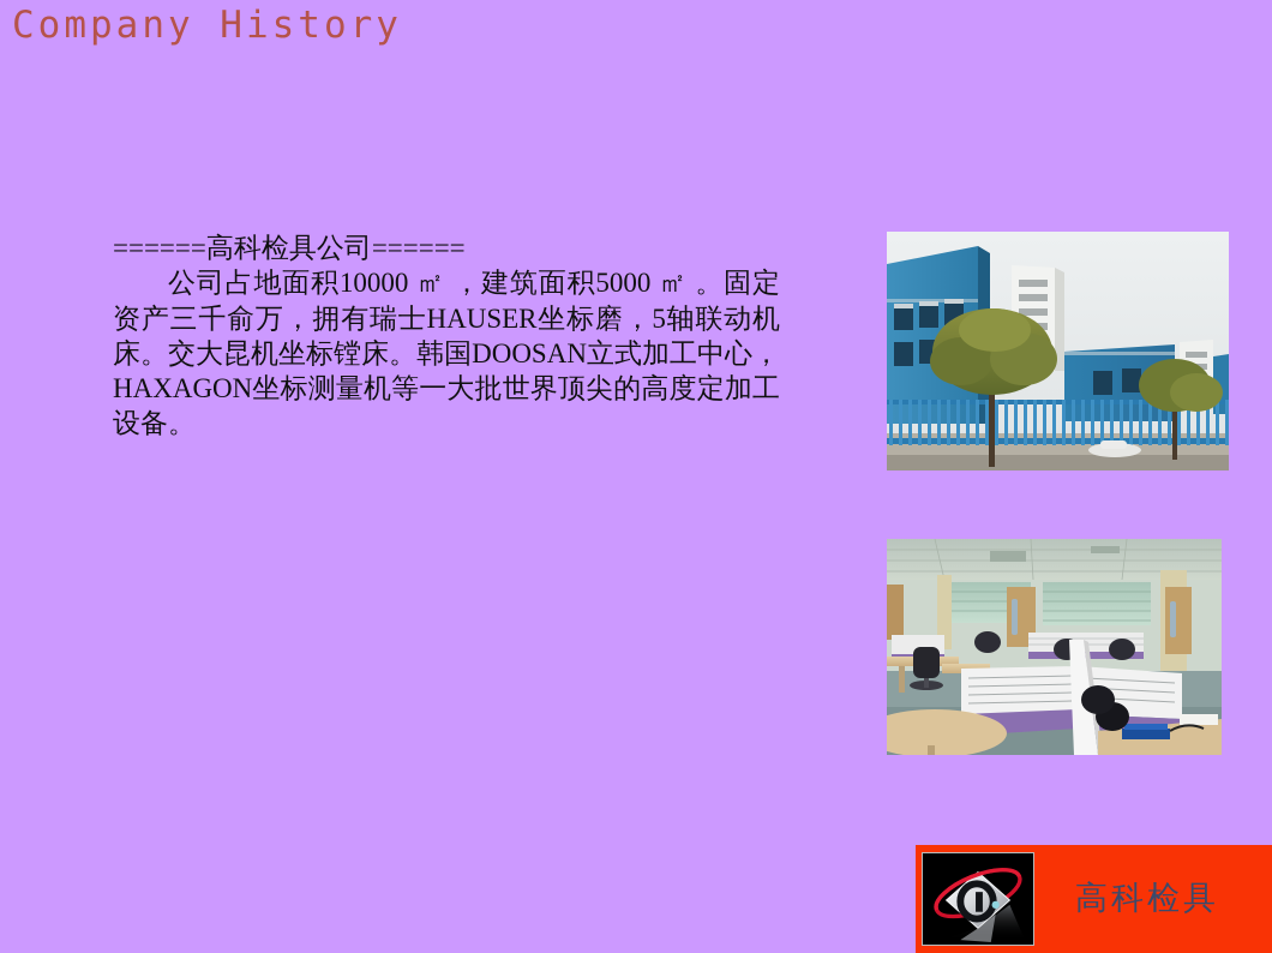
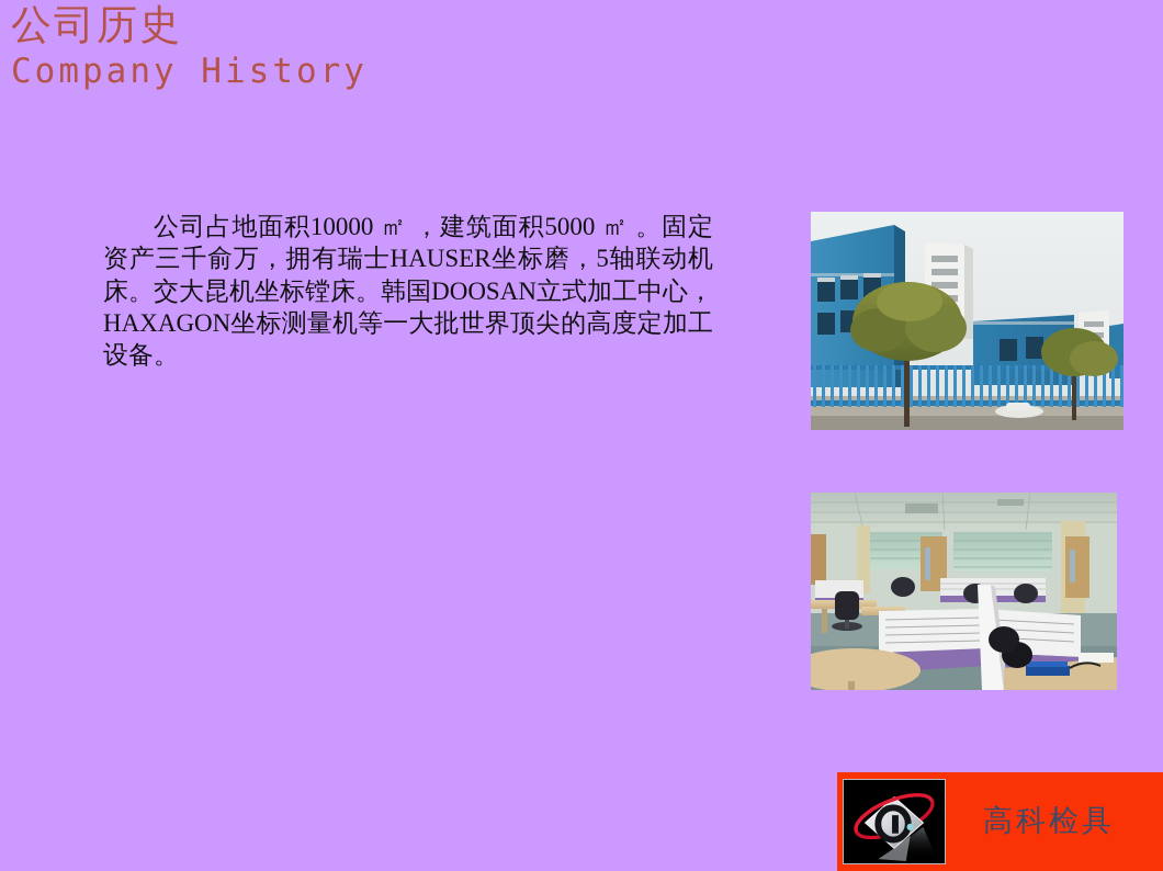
+ 公司历史
  Company History
- ======高科检具公司======
  公司占地面积10000 ㎡ ，建筑面积5000 ㎡ 。固定资产三千俞万，拥有瑞士HAUSER坐标磨，5轴联动机床。交大昆机坐标镗床。韩国DOOSAN立式加工中心，HAXAGON坐标测量机等一大批世界顶尖的高度定加工设备。
  高科检具
